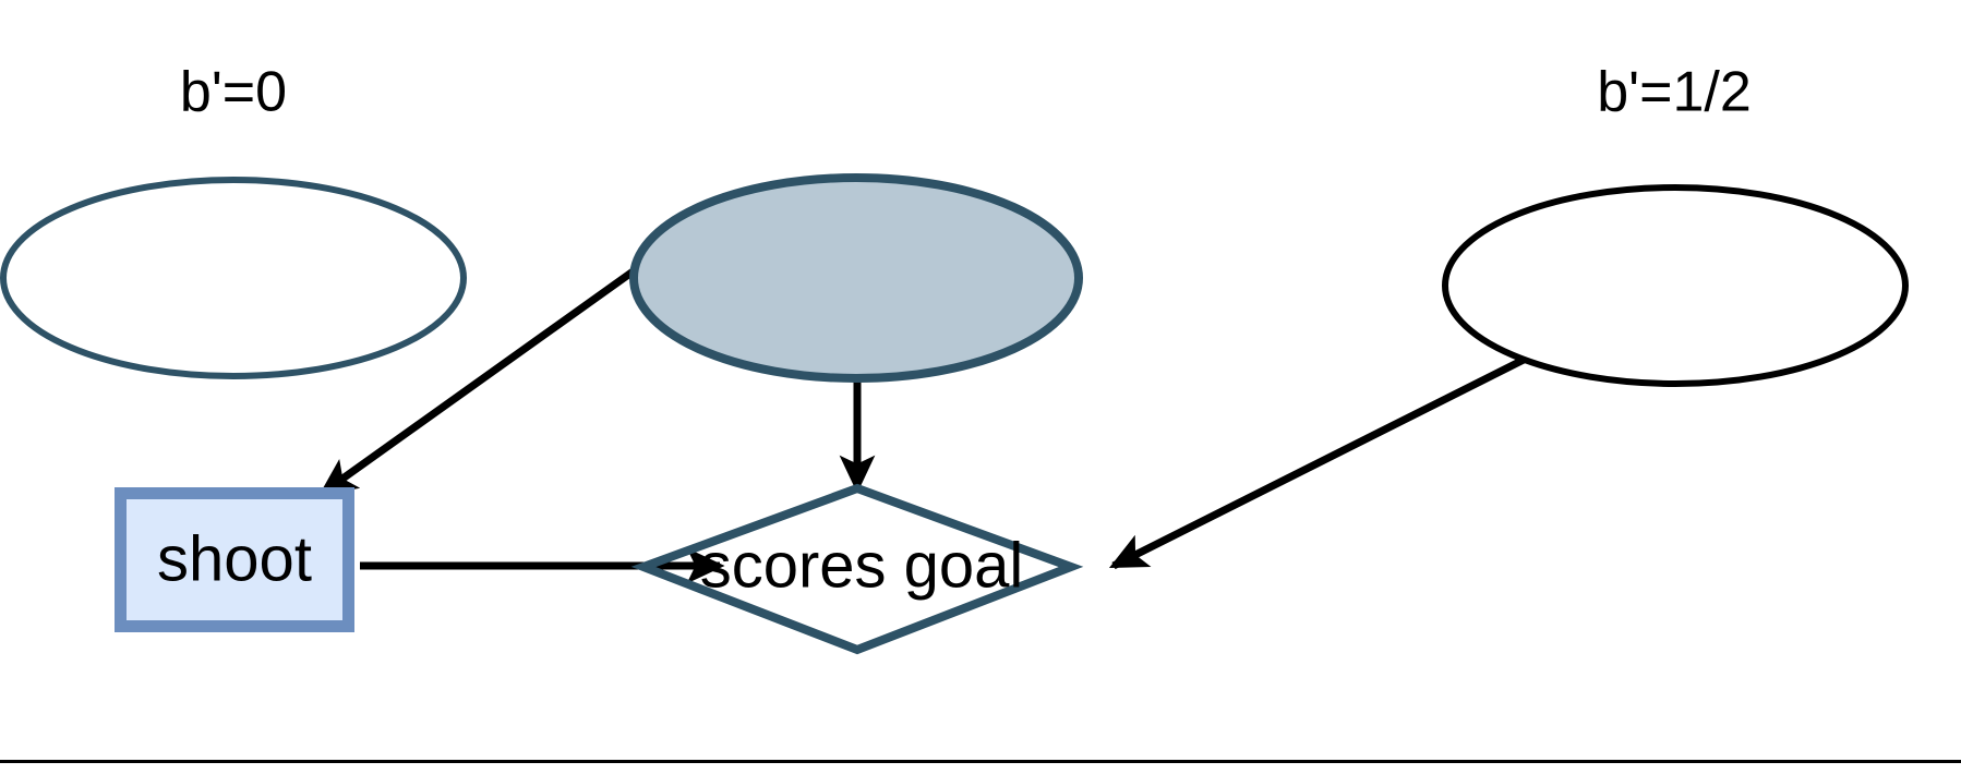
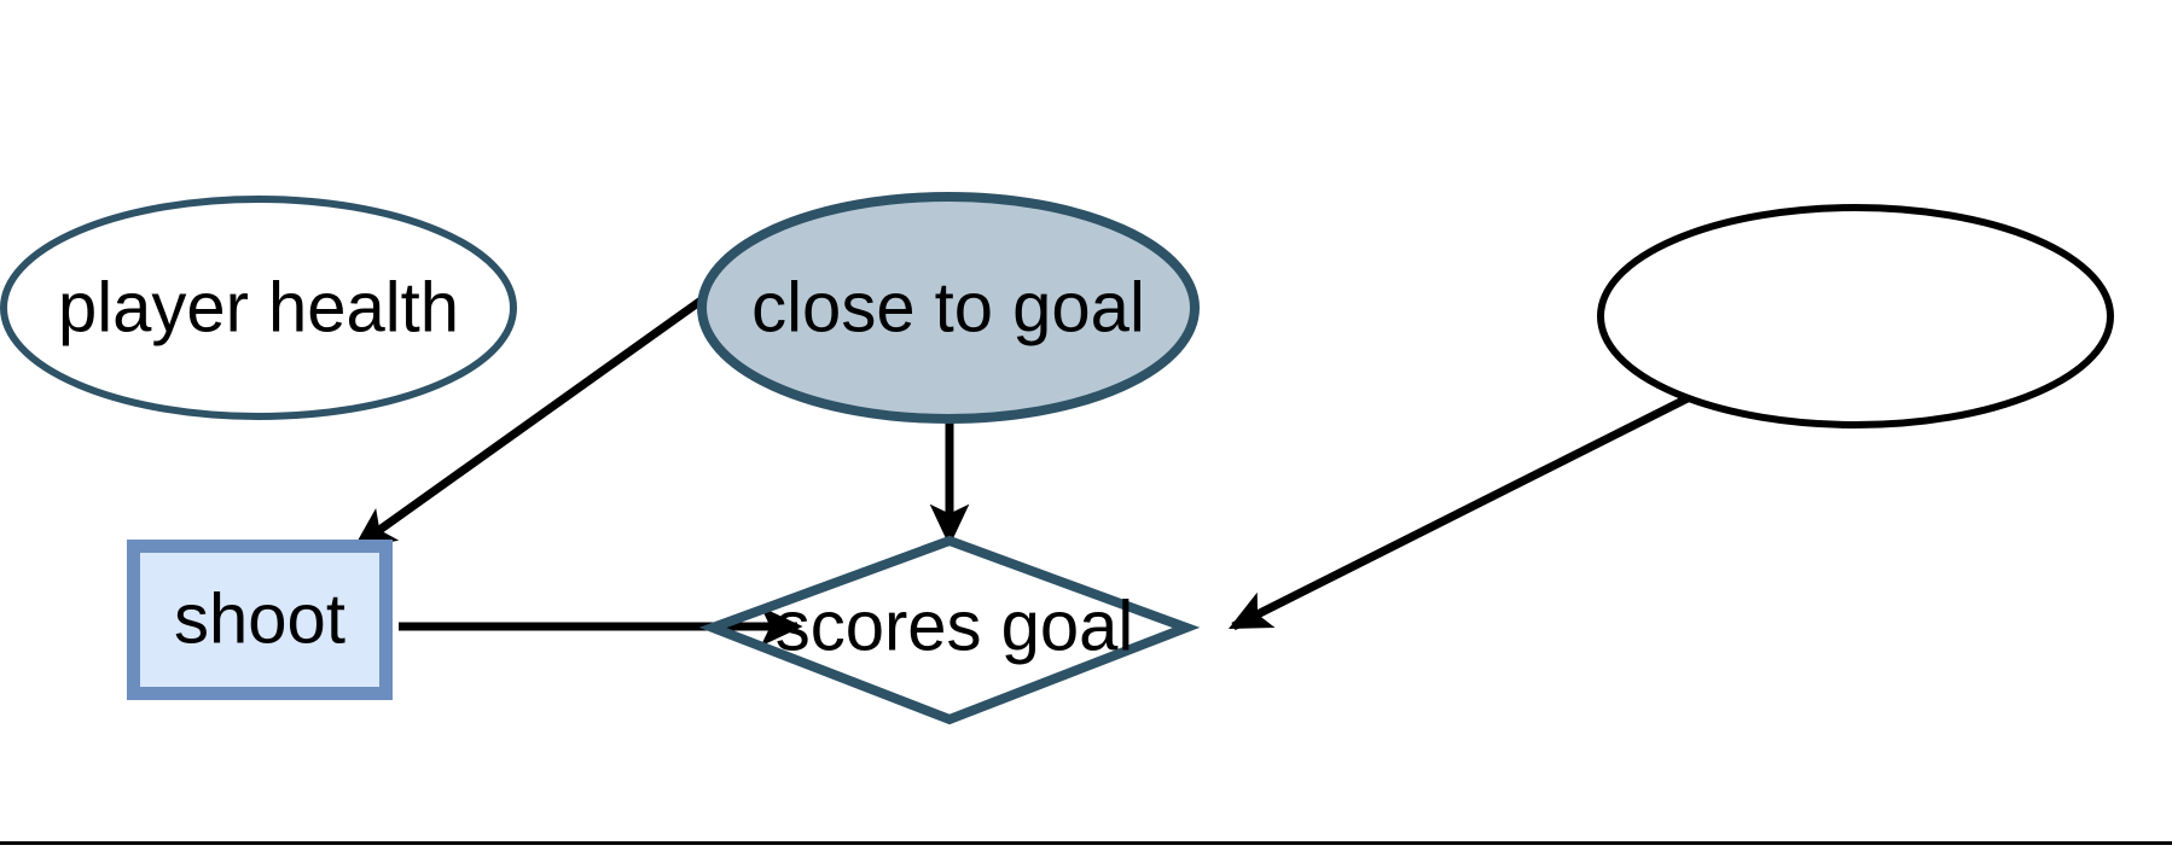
+ player health
+ close to goal
  scores goal
  shoot
- b'=0
- b'=1/2
